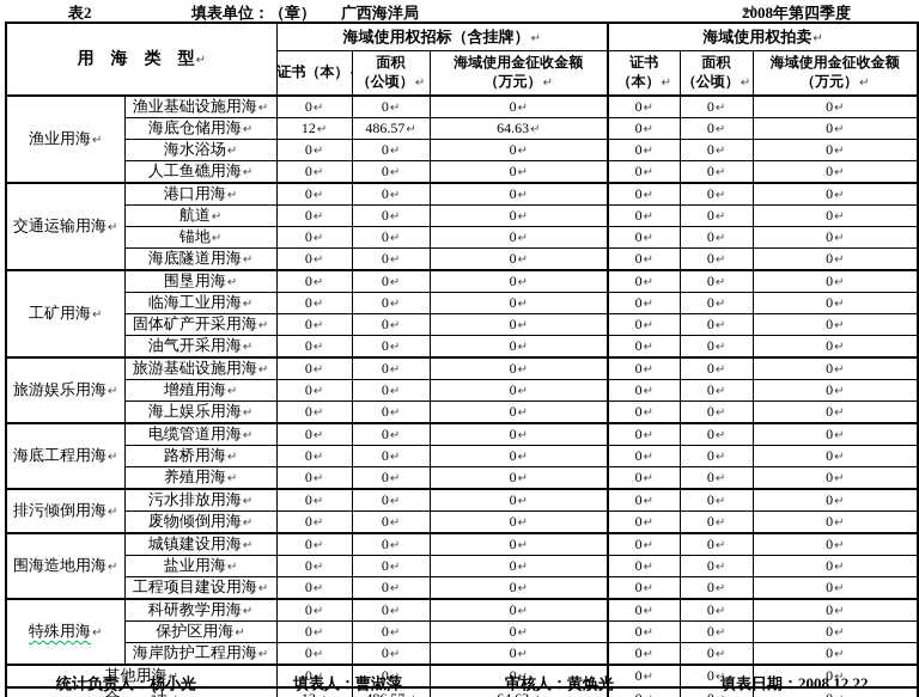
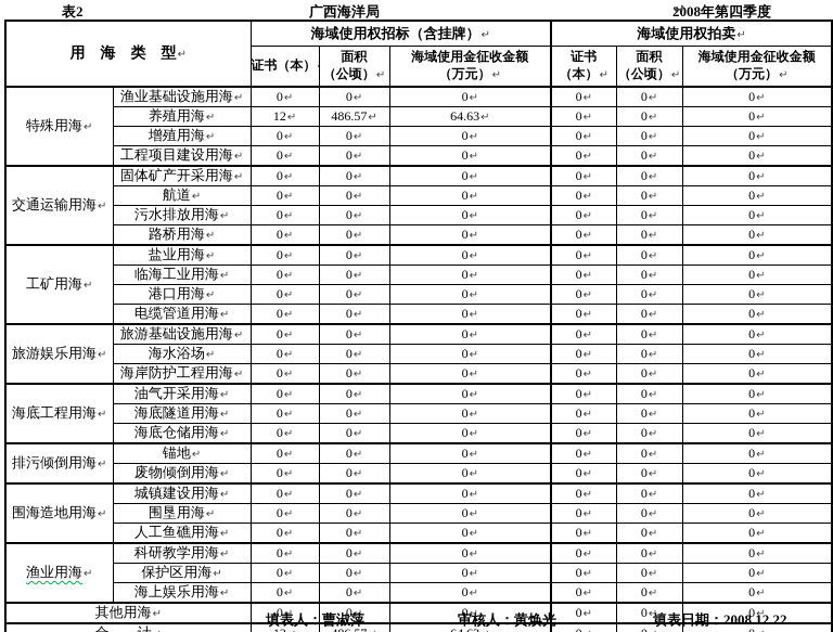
  表2
- 填表单位：（章）
  广西海洋局
  2008年第四季度
  ↵
  用 海 类 型↵	海域使用权招标（含挂牌）↵	海域使用权拍卖↵
  证书（本）	面积（公顷）↵	海域使用金征收金额（万元）↵	证书（本）↵	面积（公顷）↵	海域使用金征收金额（万元）↵
- 渔业用海↵	渔业基础设施用海↵	0↵	0↵	0↵	0↵	0↵	0↵
+ 特殊用海↵	渔业基础设施用海↵	0↵	0↵	0↵	0↵	0↵	0↵
- 海底仓储用海↵	12↵	486.57↵	64.63↵	0↵	0↵	0↵
+ 养殖用海↵	12↵	486.57↵	64.63↵	0↵	0↵	0↵
- 海水浴场↵	0↵	0↵	0↵	0↵	0↵	0↵
+ 增殖用海↵	0↵	0↵	0↵	0↵	0↵	0↵
- 人工鱼礁用海↵	0↵	0↵	0↵	0↵	0↵	0↵
+ 工程项目建设用海↵	0↵	0↵	0↵	0↵	0↵	0↵
- 交通运输用海↵	港口用海↵	0↵	0↵	0↵	0↵	0↵	0↵
+ 交通运输用海↵	固体矿产开采用海↵	0↵	0↵	0↵	0↵	0↵	0↵
  航道↵	0↵	0↵	0↵	0↵	0↵	0↵
- 锚地↵	0↵	0↵	0↵	0↵	0↵	0↵
+ 污水排放用海↵	0↵	0↵	0↵	0↵	0↵	0↵
- 海底隧道用海↵	0↵	0↵	0↵	0↵	0↵	0↵
+ 路桥用海↵	0↵	0↵	0↵	0↵	0↵	0↵
- 工矿用海↵	围垦用海↵	0↵	0↵	0↵	0↵	0↵	0↵
+ 工矿用海↵	盐业用海↵	0↵	0↵	0↵	0↵	0↵	0↵
  临海工业用海↵	0↵	0↵	0↵	0↵	0↵	0↵
- 固体矿产开采用海↵	0↵	0↵	0↵	0↵	0↵	0↵
+ 港口用海↵	0↵	0↵	0↵	0↵	0↵	0↵
- 油气开采用海↵	0↵	0↵	0↵	0↵	0↵	0↵
+ 电缆管道用海↵	0↵	0↵	0↵	0↵	0↵	0↵
  旅游娱乐用海↵	旅游基础设施用海↵	0↵	0↵	0↵	0↵	0↵	0↵
- 增殖用海↵	0↵	0↵	0↵	0↵	0↵	0↵
+ 海水浴场↵	0↵	0↵	0↵	0↵	0↵	0↵
- 海上娱乐用海↵	0↵	0↵	0↵	0↵	0↵	0↵
+ 海岸防护工程用海↵	0↵	0↵	0↵	0↵	0↵	0↵
- 海底工程用海↵	电缆管道用海↵	0↵	0↵	0↵	0↵	0↵	0↵
+ 海底工程用海↵	油气开采用海↵	0↵	0↵	0↵	0↵	0↵	0↵
- 路桥用海↵	0↵	0↵	0↵	0↵	0↵	0↵
+ 海底隧道用海↵	0↵	0↵	0↵	0↵	0↵	0↵
- 养殖用海↵	0↵	0↵	0↵	0↵	0↵	0↵
+ 海底仓储用海↵	0↵	0↵	0↵	0↵	0↵	0↵
- 排污倾倒用海↵	污水排放用海↵	0↵	0↵	0↵	0↵	0↵	0↵
+ 排污倾倒用海↵	锚地↵	0↵	0↵	0↵	0↵	0↵	0↵
  废物倾倒用海↵	0↵	0↵	0↵	0↵	0↵	0↵
  围海造地用海↵	城镇建设用海↵	0↵	0↵	0↵	0↵	0↵	0↵
- 盐业用海↵	0↵	0↵	0↵	0↵	0↵	0↵
+ 围垦用海↵	0↵	0↵	0↵	0↵	0↵	0↵
- 工程项目建设用海↵	0↵	0↵	0↵	0↵	0↵	0↵
+ 人工鱼礁用海↵	0↵	0↵	0↵	0↵	0↵	0↵
- 特殊用海↵	科研教学用海↵	0↵	0↵	0↵	0↵	0↵	0↵
+ 渔业用海↵	科研教学用海↵	0↵	0↵	0↵	0↵	0↵	0↵
  保护区用海↵	0↵	0↵	0↵	0↵	0↵	0↵
- 海岸防护工程用海↵	0↵	0↵	0↵	0↵	0↵	0↵
+ 海上娱乐用海↵	0↵	0↵	0↵	0↵	0↵	0↵
  其他用海↵	0↵	0↵	0↵	0↵	0↵	0↵
- 统计负责人：杨小光
  填表人：曹淑萍
  审核人：黄焕光
  填表日期：2008.12.22
  ↵
